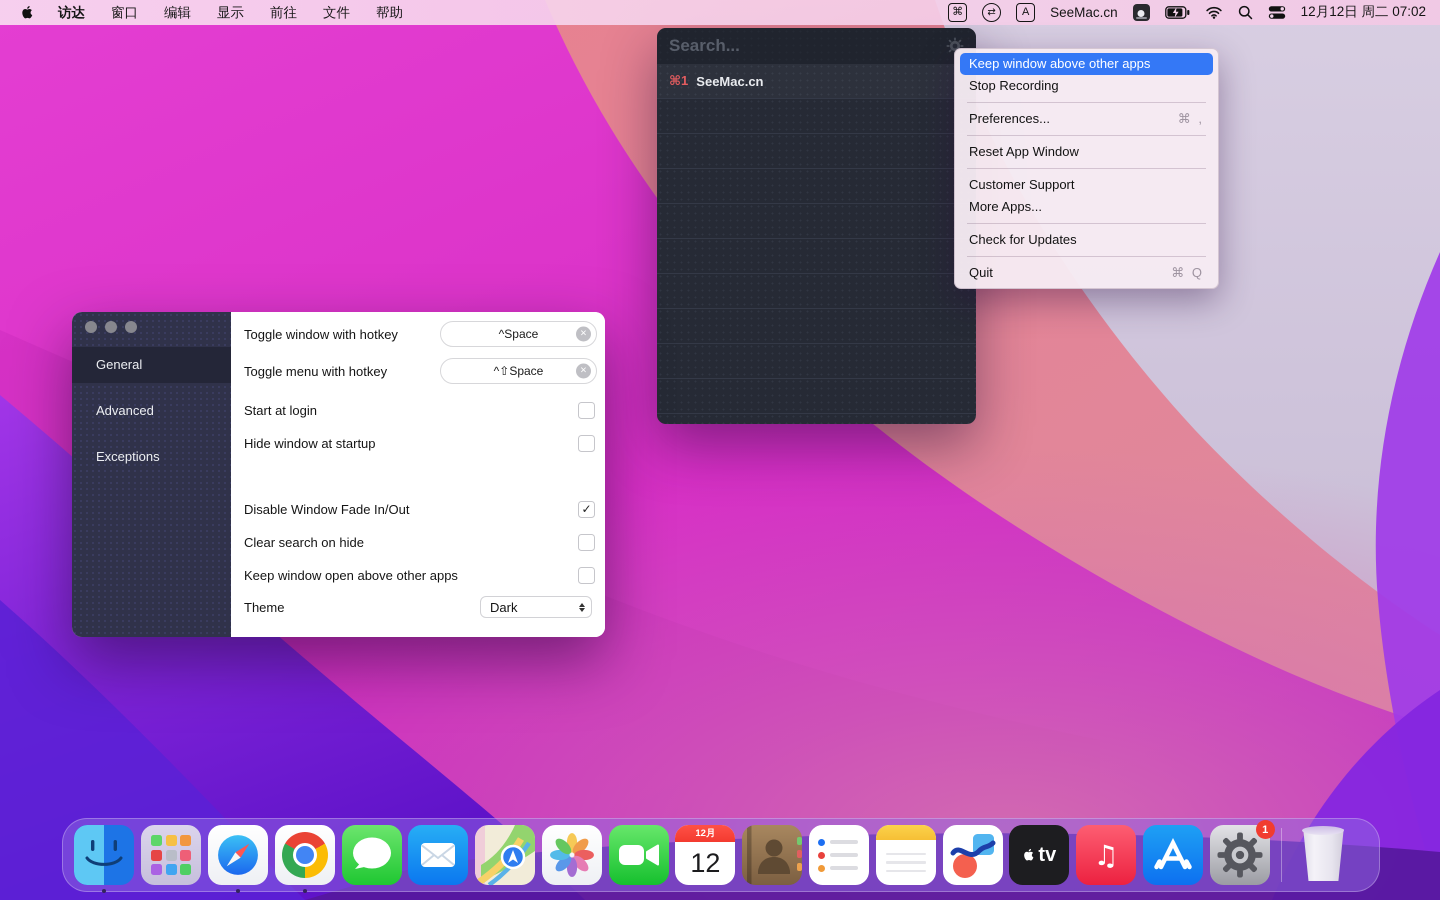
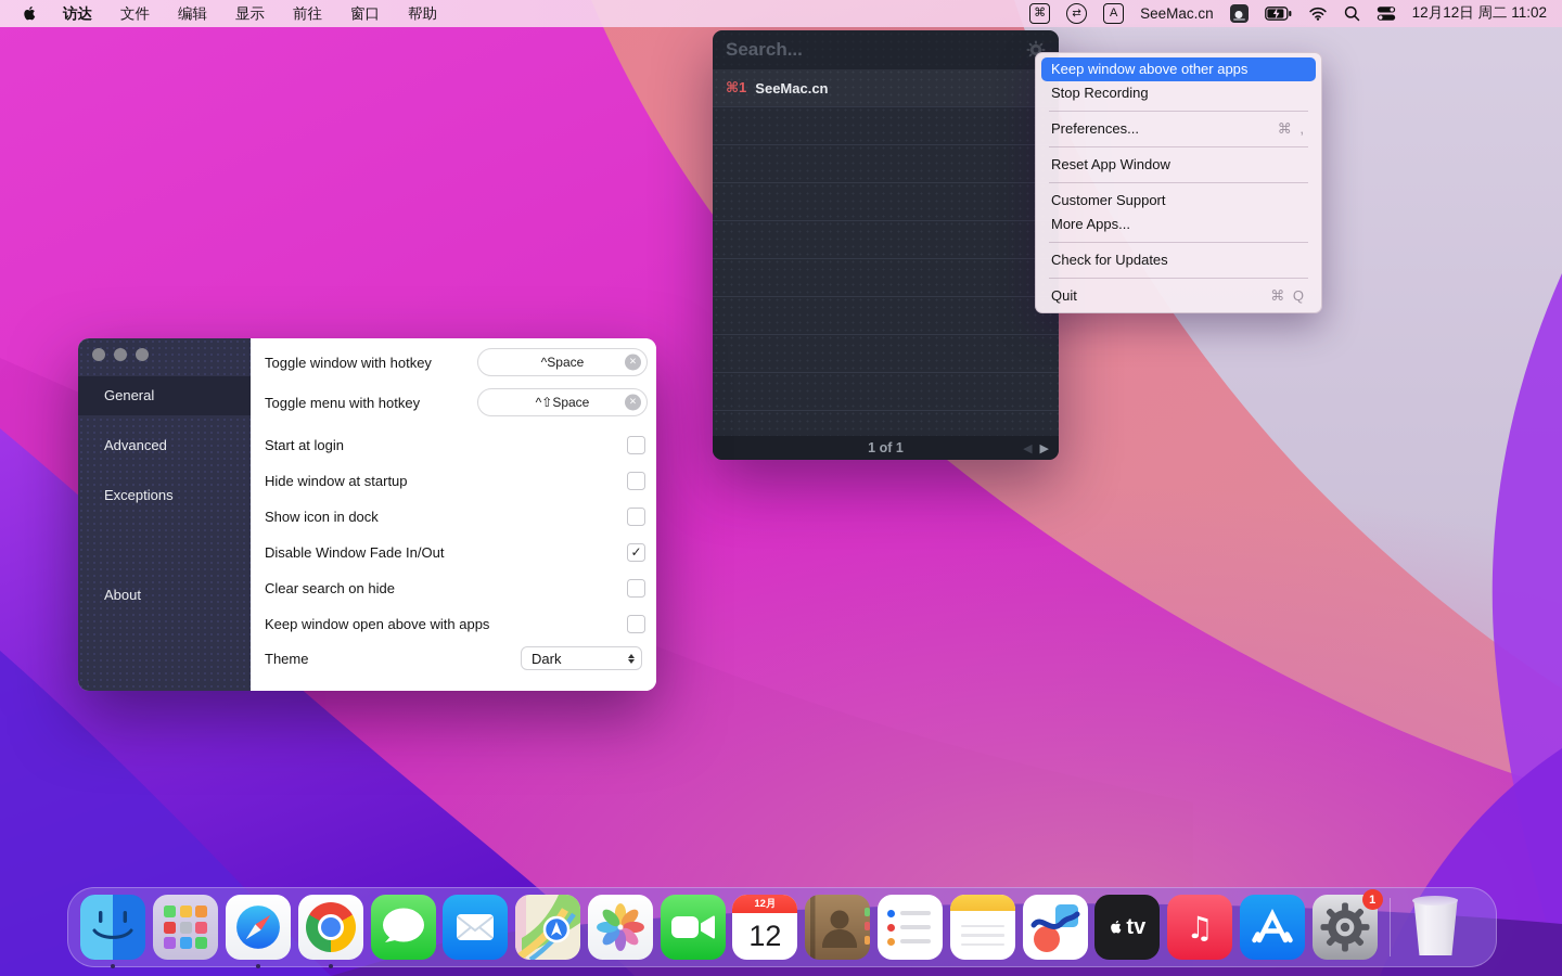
  访达
- 窗口
+ 文件
  编辑
  显示
  前往
- 文件
+ 窗口
  帮助
  ⌘
  ⇄
  A
  SeeMac.cn
- 12月12日 周二 07:02
+ 12月12日 周二 11:02
  Search...
  ⌘1
  SeeMac.cn
+ 1 of 1
+ ◀
+ ▶
  Keep window above other apps
  Stop Recording
  Preferences...
  ⌘ ,
  Reset App Window
  Customer Support
  More Apps...
  Check for Updates
  Quit
  ⌘ Q
  General
  Advanced
  Exceptions
+ About
  Toggle window with hotkey
  ^Space
  ×
  Toggle menu with hotkey
  ^⇧Space
  ×
  Start at login
  Hide window at startup
+ Show icon in dock
  Disable Window Fade In/Out
  Clear search on hide
- Keep window open above other apps
+ Keep window open above with apps
  Theme
  Dark
  12月
  12
  tv
  ♫
  1
